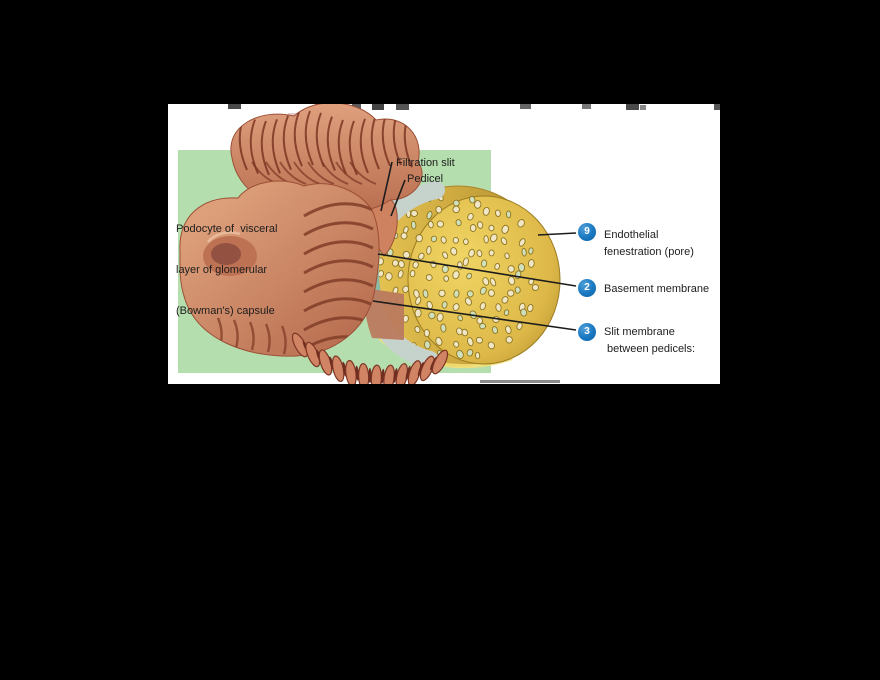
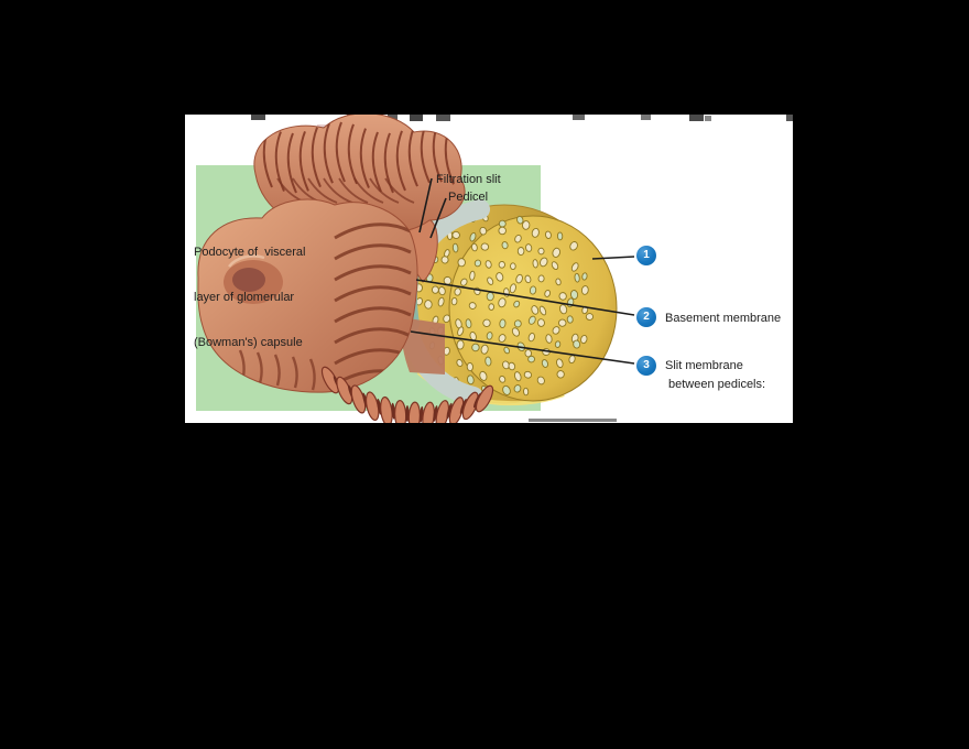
  Filtration slit
  Pedicel
  Podocyte of visceral
  layer of glomerular
  (Bowman's) capsule
- 9
+ 1
  2
  3
- Endothelial
- fenestration (pore)
  Basement membrane
  Slit membrane
  between pedicels:
